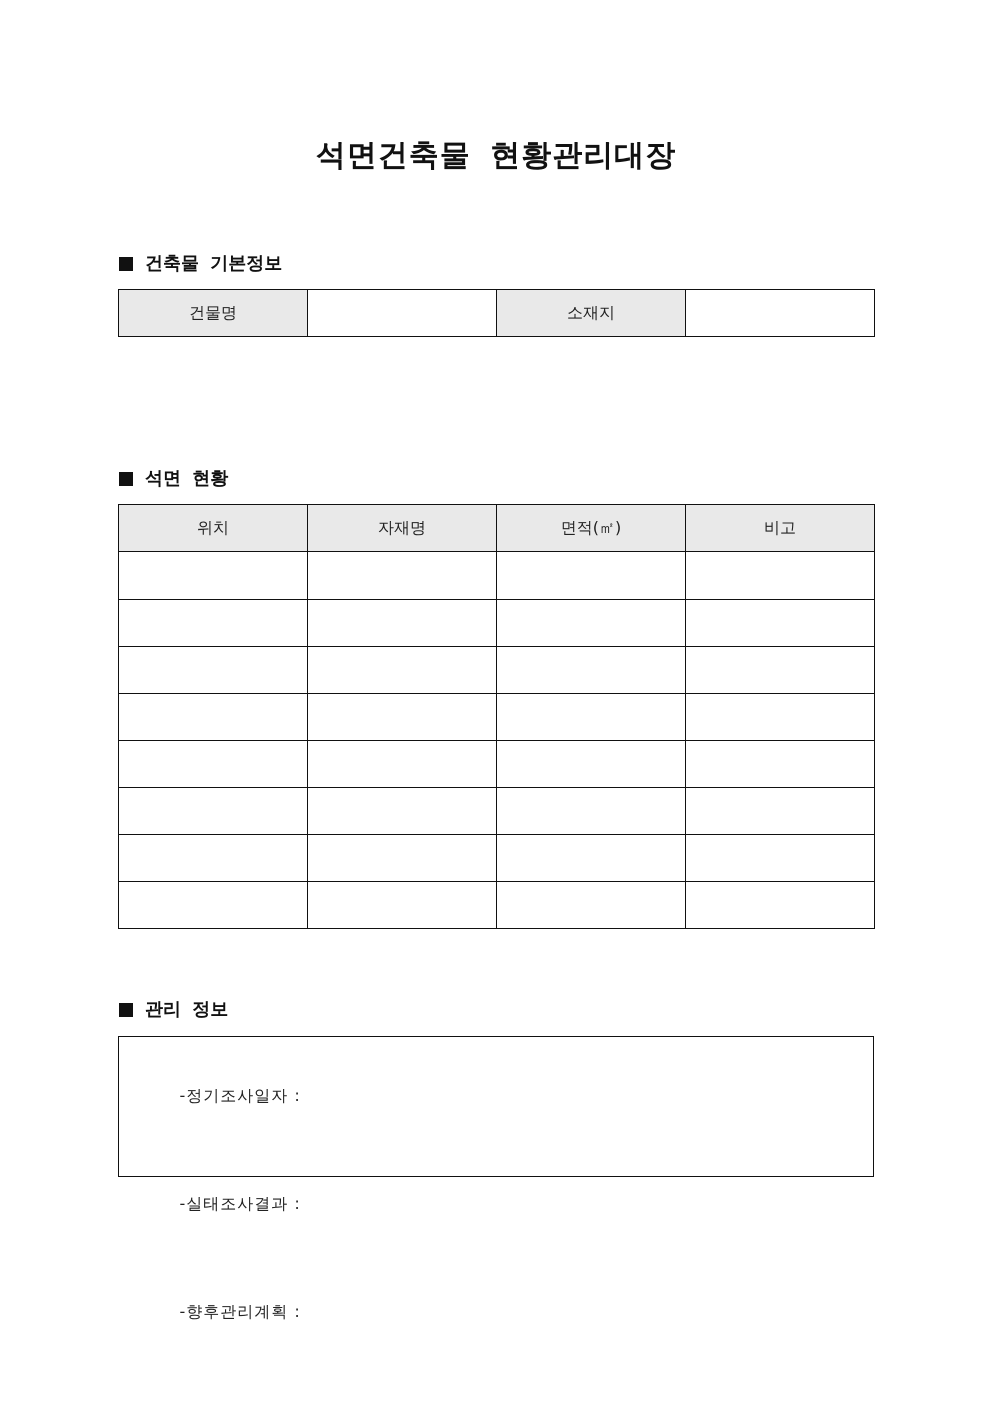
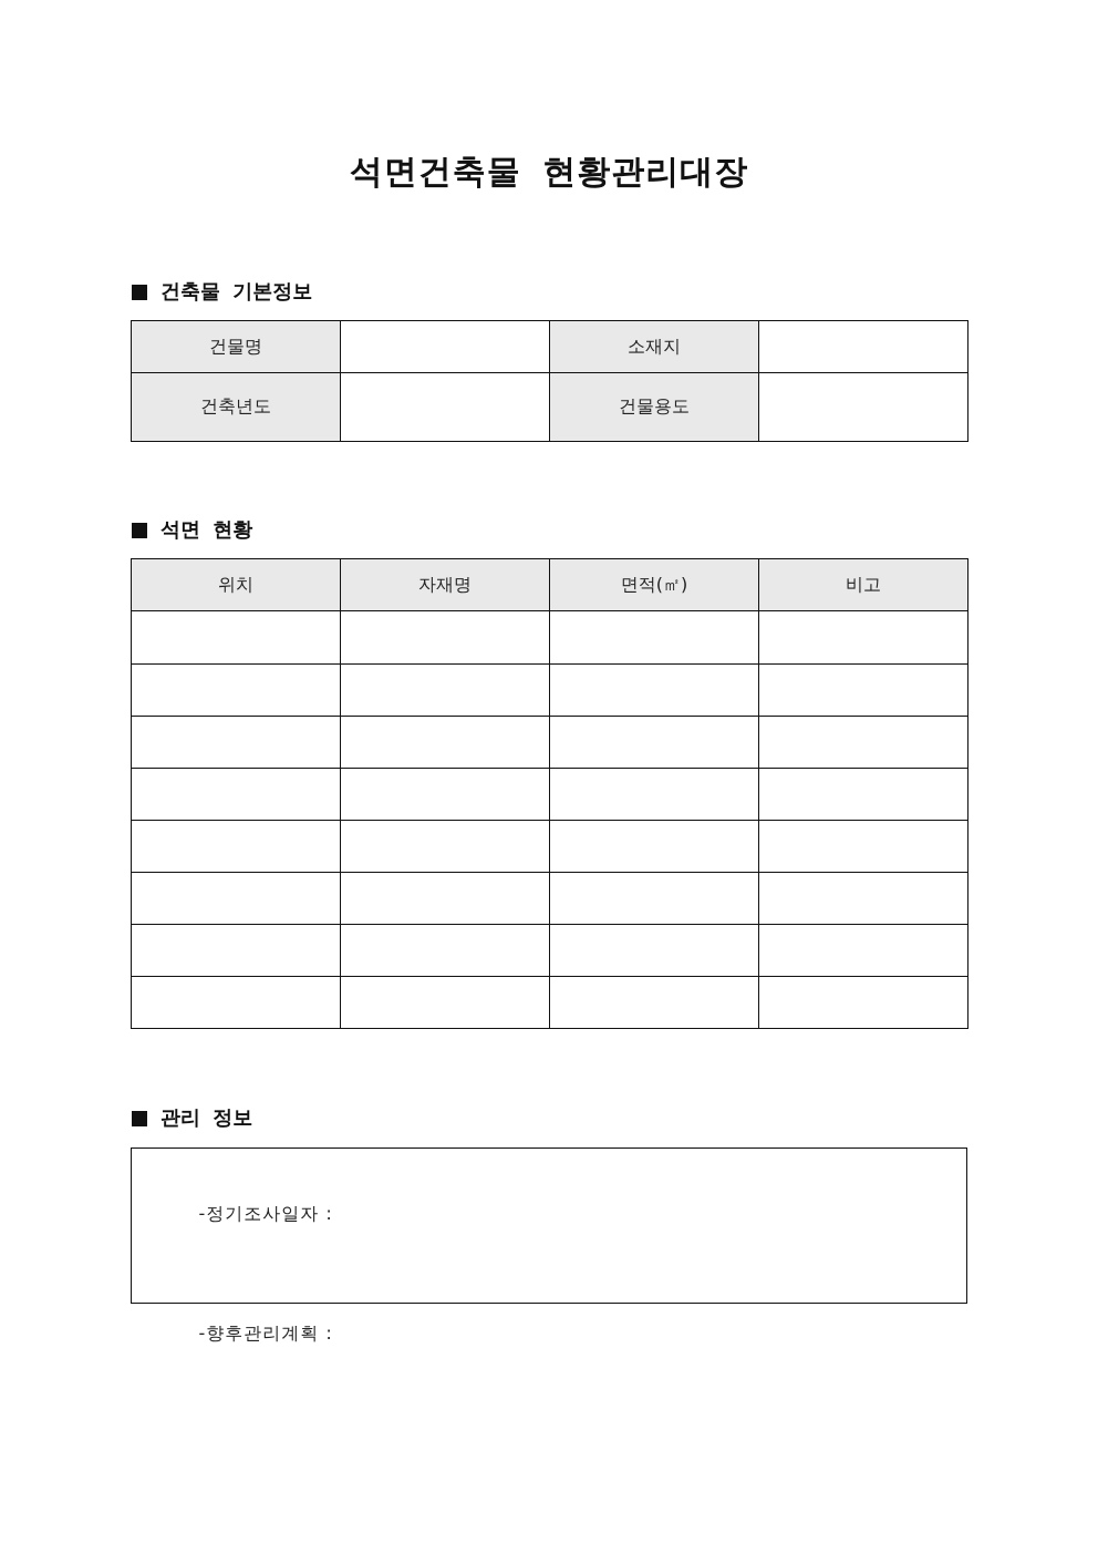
  석면건축물 현황관리대장
  건축물 기본정보
  건물명		소재지
+ 건축년도		건물용도
  석면 현황
  위치	자재명	면적(㎡)	비고
  관리 정보
  -정기조사일자 :
- -실태조사결과 :
  -향후관리계획 :
